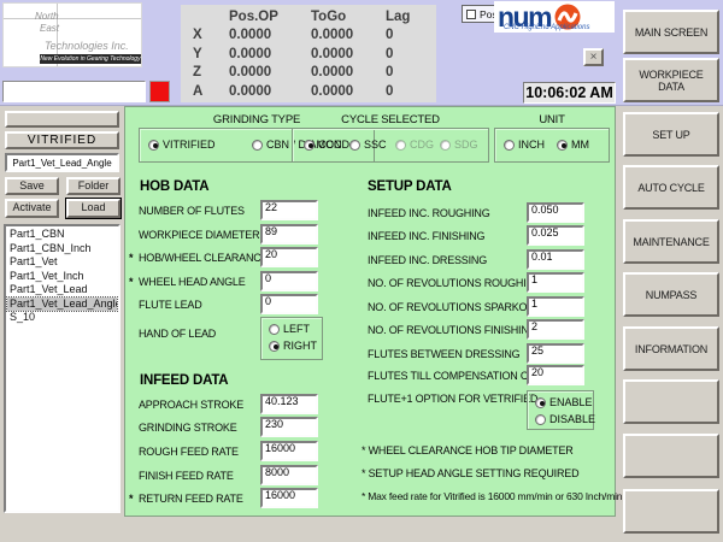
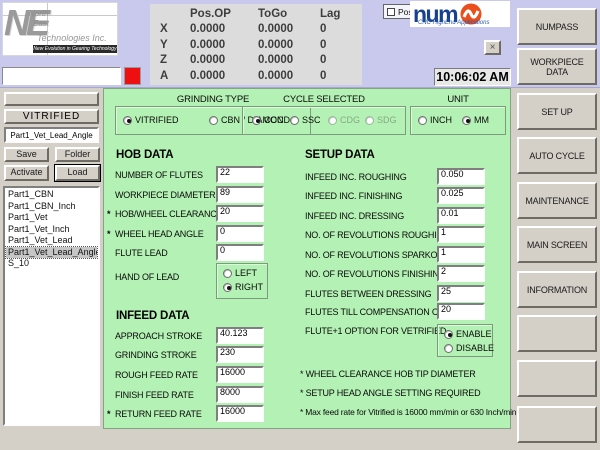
+ NE
  North
  East
  Technologies Inc.
  Pos.OP
  ToGo
  Lag
  X
  0.0000
  0.0000
  0
  Y
  0.0000
  0.0000
  0
  Z
  0.0000
  0.0000
  0
  A
  0.0000
  0.0000
  0
  num
  ×
  10:06:02 AM
  VITRIFIED
  Part1_Vet_Lead_Angle
  Save
  Folder
  Activate
  Load
  Part1_CBN
  Part1_CBN_Inch
  Part1_Vet
  Part1_Vet_Inch
  Part1_Vet_Lead
  Part1_Vet_Lead_Angl
  S_10
  GRINDING TYPE
  VITRIFIED
  CBN / DMOND
  CYCLE SELECTED
  CCC
  SSC
  CDG
  SDG
  UNIT
  INCH
  MM
  HOB DATA
  NUMBER OF FLUTES
  22
  WORKPIECE DIAMETER
  89
  * HOB/WHEEL CLEARANC
  20
  * WHEEL HEAD ANGLE
  0
  FLUTE LEAD
  0
  HAND OF LEAD
  LEFT
  RIGHT
  INFEED DATA
  APPROACH STROKE
  40.123
  GRINDING STROKE
  230
  ROUGH FEED RATE
  16000
  FINISH FEED RATE
  8000
  * RETURN FEED RATE
  16000
  SETUP DATA
  INFEED INC. ROUGHING
  0.050
  INFEED INC. FINISHING
  0.025
  INFEED INC. DRESSING
  0.01
  NO. OF REVOLUTIONS ROUGHI
  1
  NO. OF REVOLUTIONS SPARKO
  1
  NO. OF REVOLUTIONS FINISHIN
  2
  FLUTES BETWEEN DRESSING
  25
  FLUTES TILL COMPENSATION C
  20
  FLUTE+1 OPTION FOR VETRIFIED
  ENABLE
  DISABLE
  * WHEEL CLEARANCE HOB TIP DIAMETER
  * SETUP HEAD ANGLE SETTING REQUIRED
  * Max feed rate for Vitrified is 16000 mm/min or 630 Inch/min
- MAIN SCREEN
+ NUMPASS
  WORKPIECE DATA
  SET UP
  AUTO CYCLE
  MAINTENANCE
- NUMPASS
+ MAIN SCREEN
  INFORMATION
